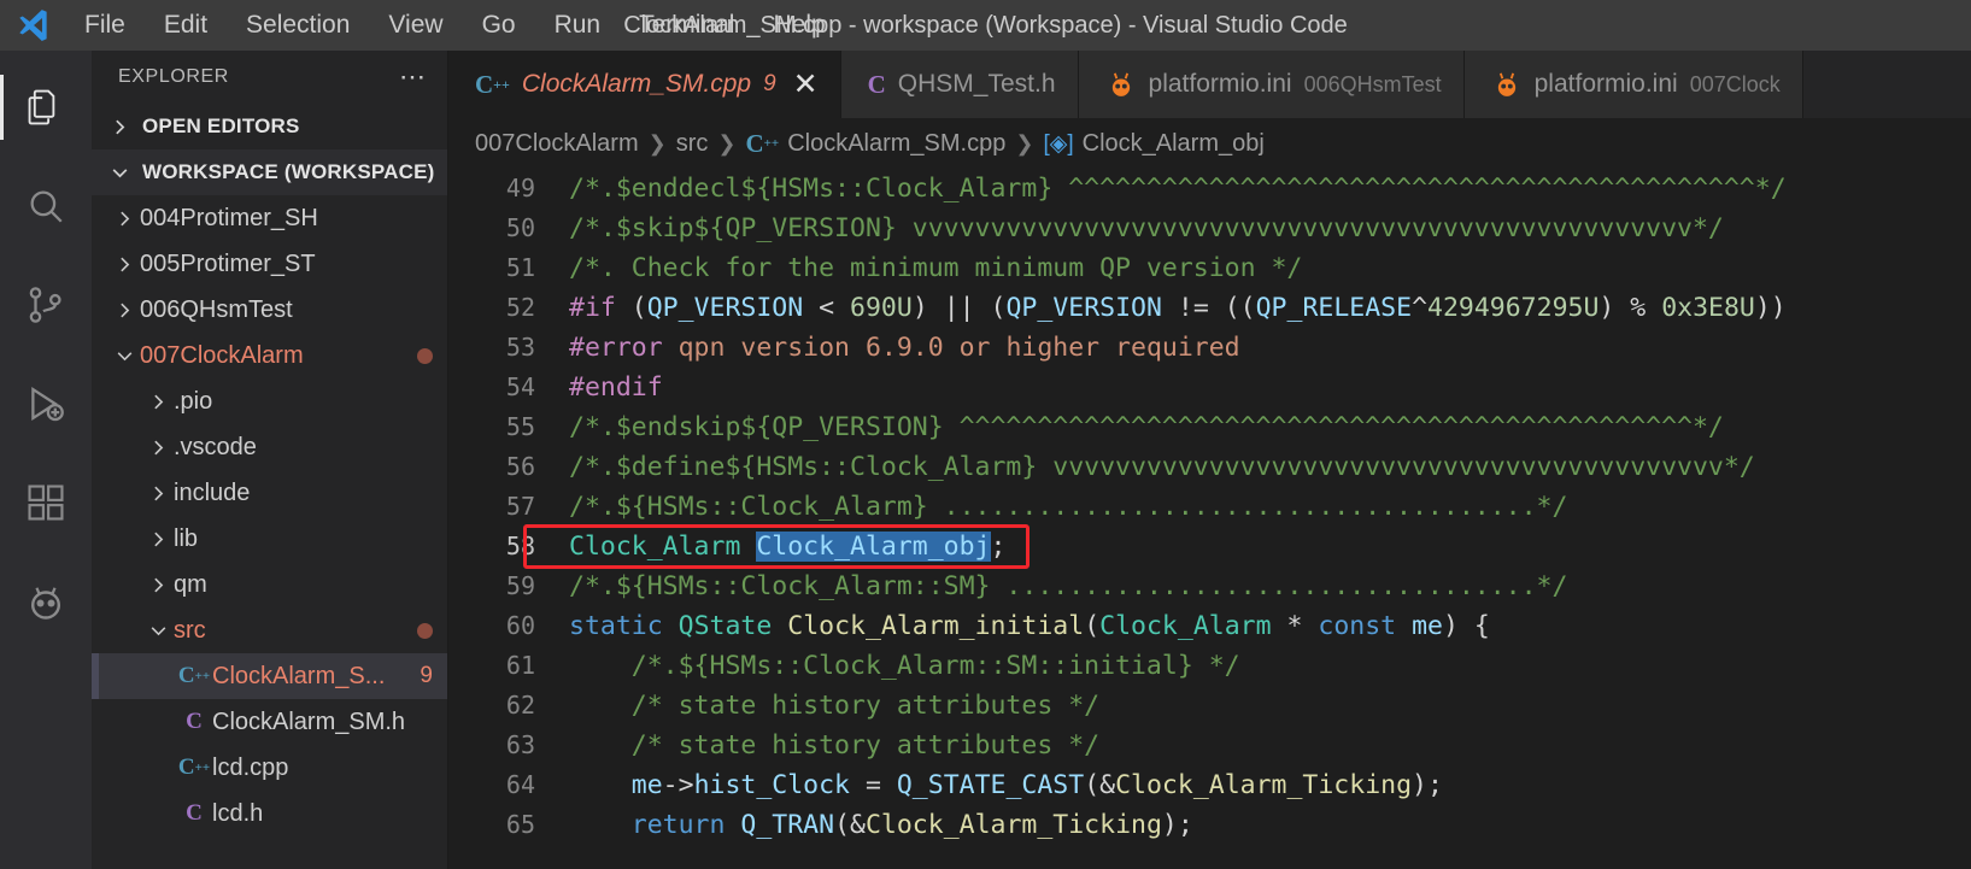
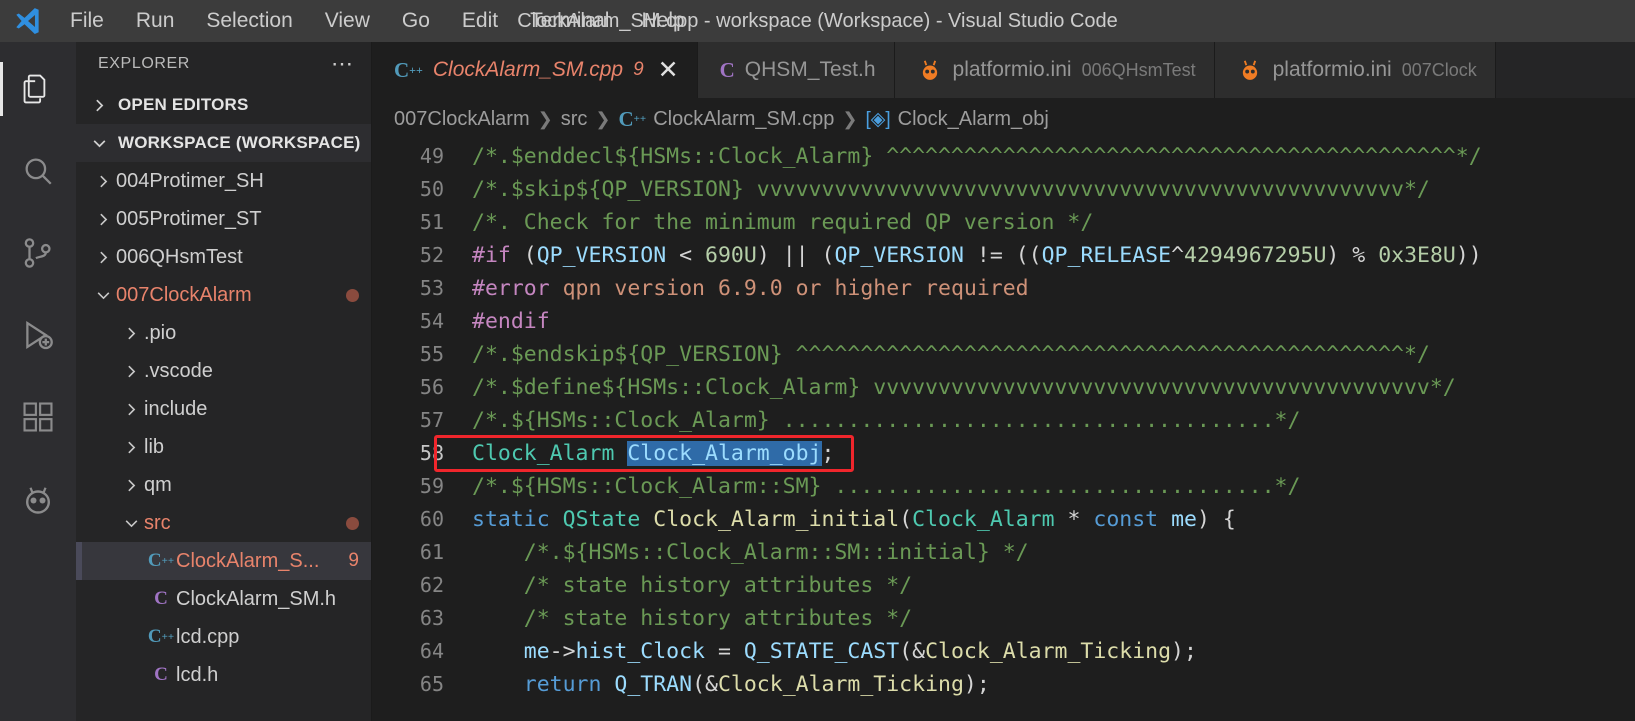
  File
- Edit
+ Run
  Selection
  View
  Go
- Run
+ Edit
  Terminal
  Help
  ClockAlarm_SM.cpp - workspace (Workspace) - Visual Studio Code
  EXPLORER
  ⋯
  OPEN EDITORS
  WORKSPACE (WORKSPACE)
  004Protimer_SH
  005Protimer_ST
  006QHsmTest
  007ClockAlarm
  .pio
  .vscode
  include
  lib
  qm
  src
  C
  ++
  ClockAlarm_S...
  9
  C
  ClockAlarm_SM.h
  C
  ++
  lcd.cpp
  C
  lcd.h
  C
  ++
  ClockAlarm_SM.cpp
  9
  ✕
  C
  QHSM_Test.h
  platformio.ini
  006QHsmTest
  platformio.ini
  007Clock
  007ClockAlarm
  ❯
  src
  ❯
  C
  ++
  ClockAlarm_SM.cpp
  ❯
  [◈]
  Clock_Alarm_obj
  49
  /*.$enddecl${HSMs::Clock_Alarm} ^^^^^^^^^^^^^^^^^^^^^^^^^^^^^^^^^^^^^^^^^^^^*/
  50
  /*.$skip${QP_VERSION} vvvvvvvvvvvvvvvvvvvvvvvvvvvvvvvvvvvvvvvvvvvvvvvvvv*/
  51
- /*. Check for the minimum minimum QP version */
+ /*. Check for the minimum required QP version */
  52
  #if (QP_VERSION < 690U) || (QP_VERSION != ((QP_RELEASE^4294967295U) % 0x3E8U))
  53
  #error qpn version 6.9.0 or higher required
  54
  #endif
  55
  /*.$endskip${QP_VERSION} ^^^^^^^^^^^^^^^^^^^^^^^^^^^^^^^^^^^^^^^^^^^^^^^*/
  56
  /*.$define${HSMs::Clock_Alarm} vvvvvvvvvvvvvvvvvvvvvvvvvvvvvvvvvvvvvvvvvvv*/
  57
  /*.${HSMs::Clock_Alarm} ......................................*/
  58
  Clock_Alarm Clock_Alarm_obj;
  59
  /*.${HSMs::Clock_Alarm::SM} ..................................*/
  60
  static QState Clock_Alarm_initial(Clock_Alarm * const me) {
  61
  /*.${HSMs::Clock_Alarm::SM::initial} */
  62
  /* state history attributes */
  63
  /* state history attributes */
  64
  me->hist_Clock = Q_STATE_CAST(&Clock_Alarm_Ticking);
  65
  return Q_TRAN(&Clock_Alarm_Ticking);
